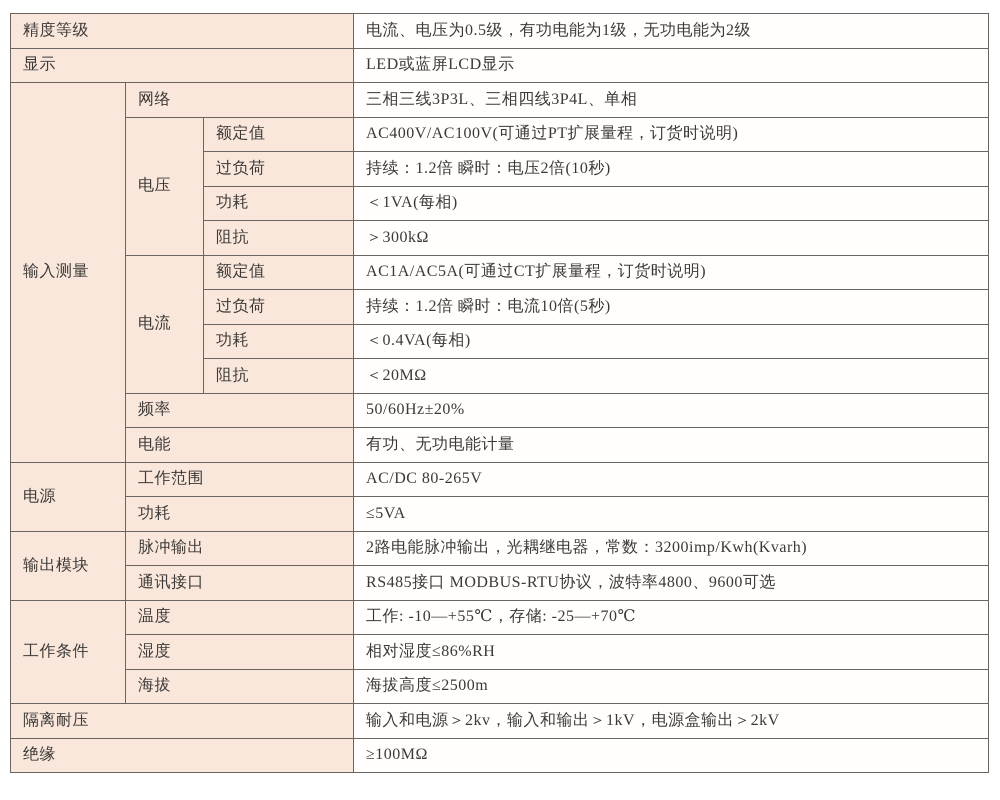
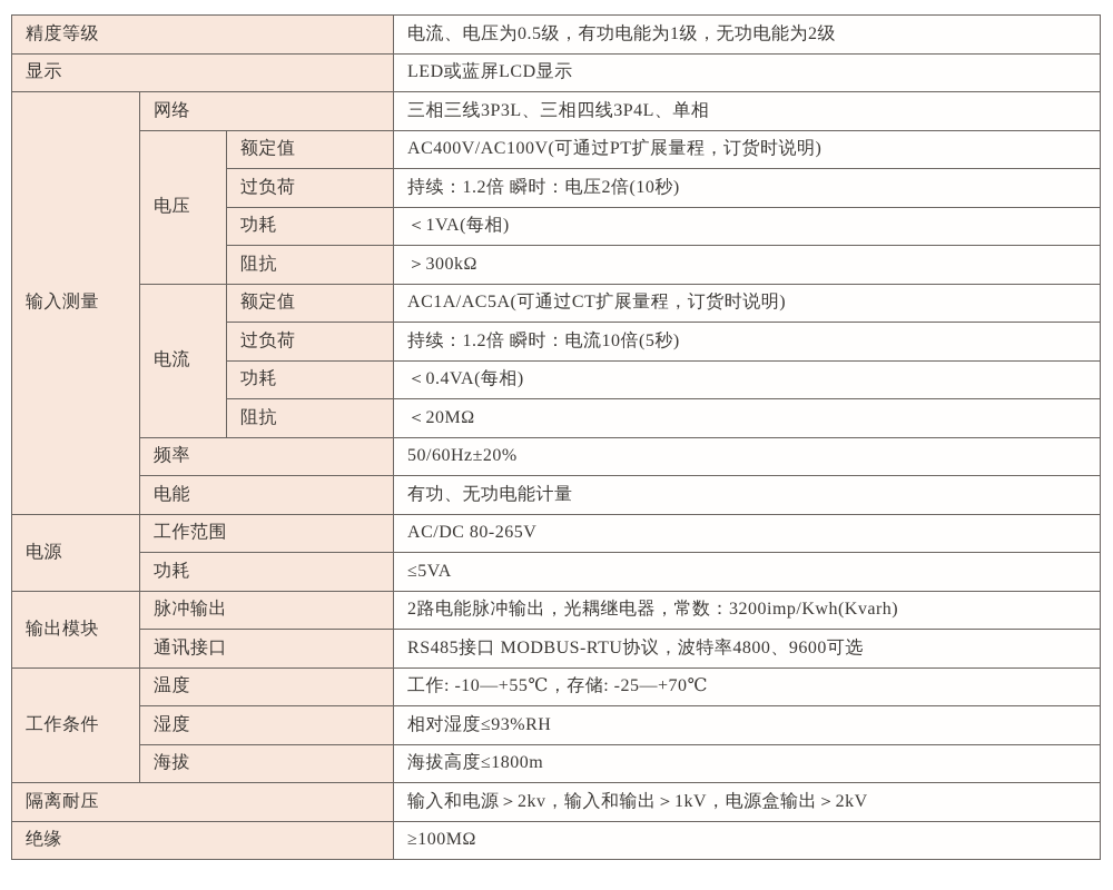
  精度等级	电流、电压为0.5级，有功电能为1级，无功电能为2级
  显示	LED或蓝屏LCD显示
  输入测量	网络	三相三线3P3L、三相四线3P4L、单相
  电压	额定值	AC400V/AC100V(可通过PT扩展量程，订货时说明)
  过负荷	持续：1.2倍 瞬时：电压2倍(10秒)
  功耗	＜1VA(每相)
  阻抗	＞300kΩ
  电流	额定值	AC1A/AC5A(可通过CT扩展量程，订货时说明)
  过负荷	持续：1.2倍 瞬时：电流10倍(5秒)
  功耗	＜0.4VA(每相)
  阻抗	＜20MΩ
  频率	50/60Hz±20%
  电能	有功、无功电能计量
  电源	工作范围	AC/DC 80-265V
  功耗	≤5VA
  输出模块	脉冲输出	2路电能脉冲输出，光耦继电器，常数：3200imp/Kwh(Kvarh)
  通讯接口	RS485接口 MODBUS-RTU协议，波特率4800、9600可选
  工作条件	温度	工作: -10—+55℃，存储: -25—+70℃
- 湿度	相对湿度≤86%RH
+ 湿度	相对湿度≤93%RH
- 海拔	海拔高度≤2500m
+ 海拔	海拔高度≤1800m
  隔离耐压	输入和电源＞2kv，输入和输出＞1kV，电源盒输出＞2kV
  绝缘	≥100MΩ
